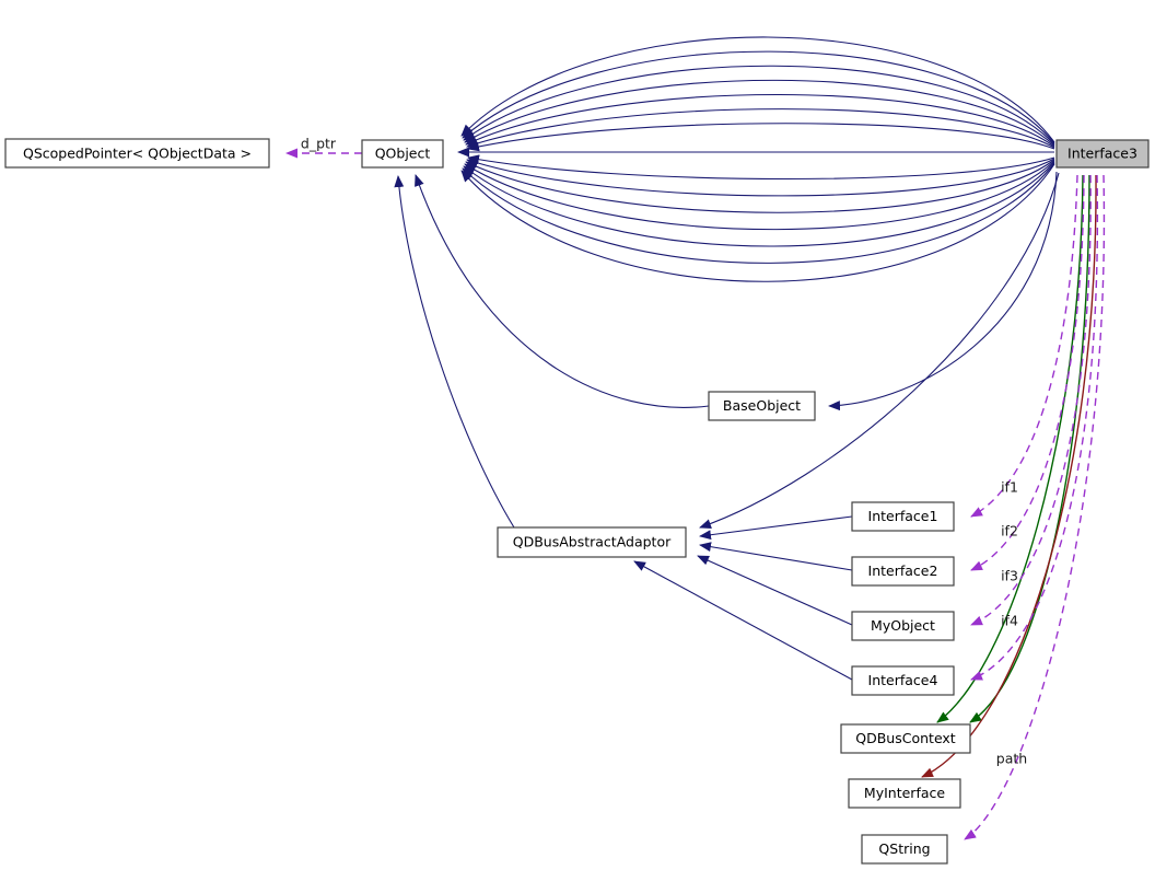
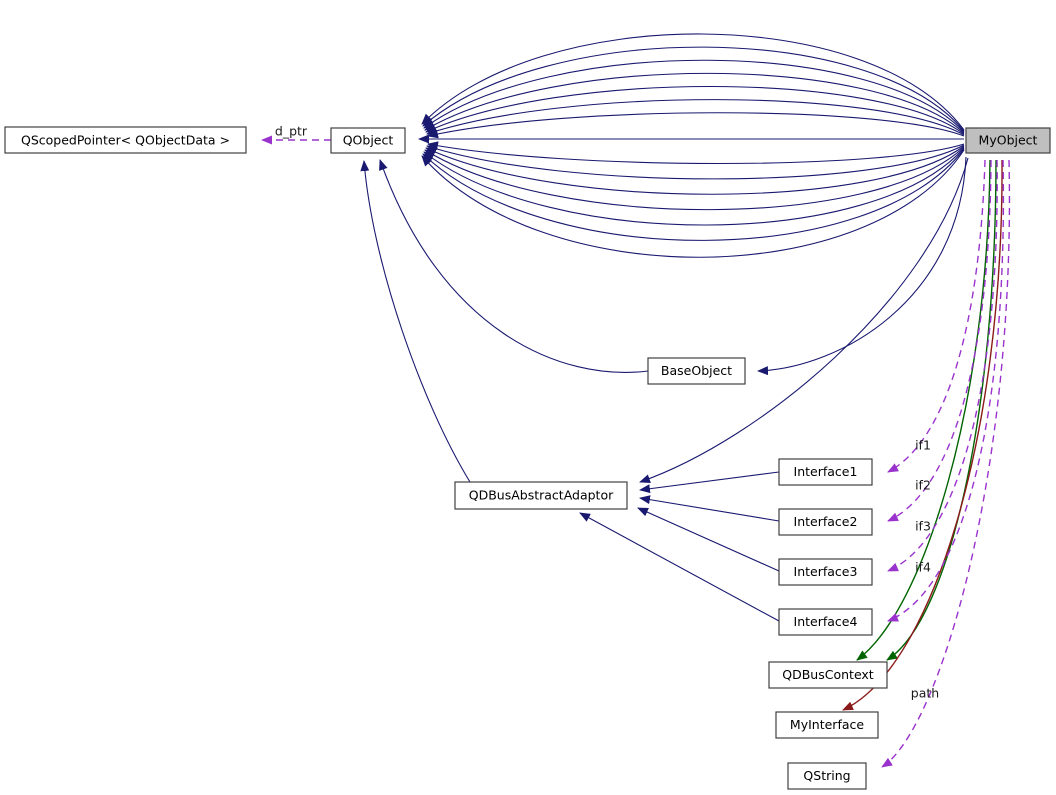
  QScopedPointer< QObjectData >
  QObject
- Interface3
+ MyObject
  BaseObject
  QDBusAbstractAdaptor
  Interface1
  Interface2
- MyObject
+ Interface3
  Interface4
  QDBusContext
  MyInterface
  QString
  d_ptr
  if1
  if2
  if3
  if4
  path
